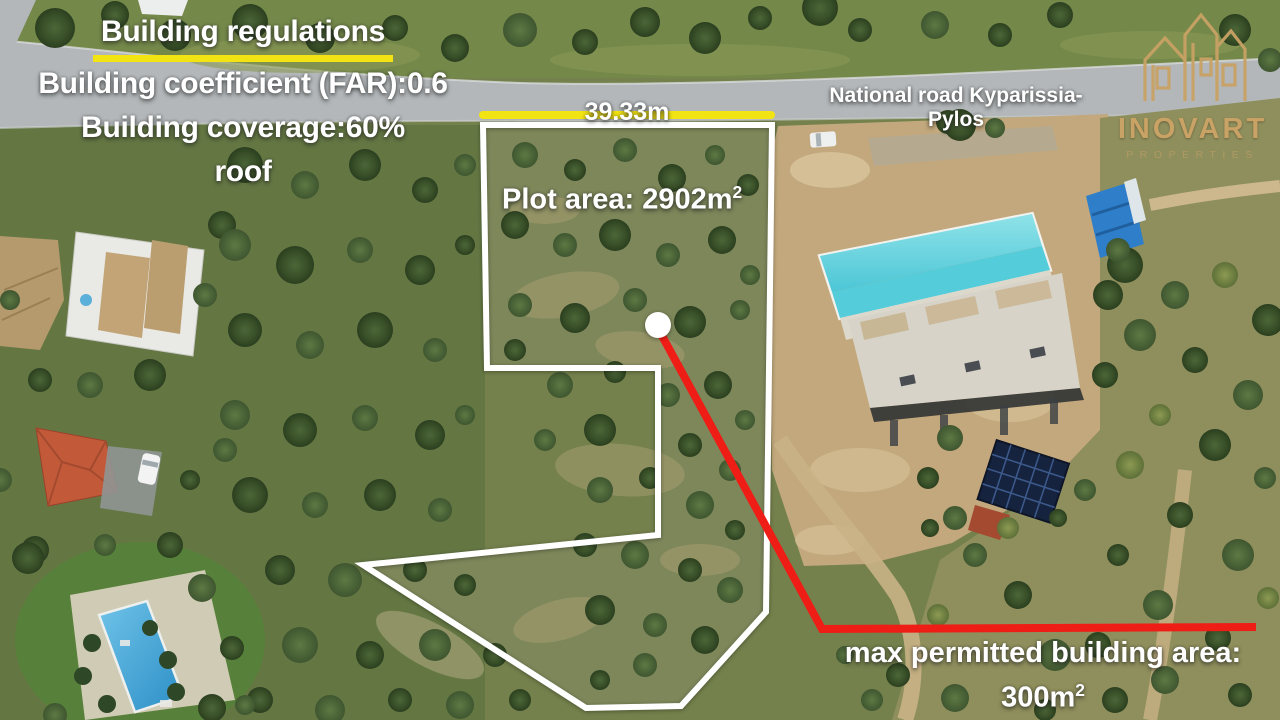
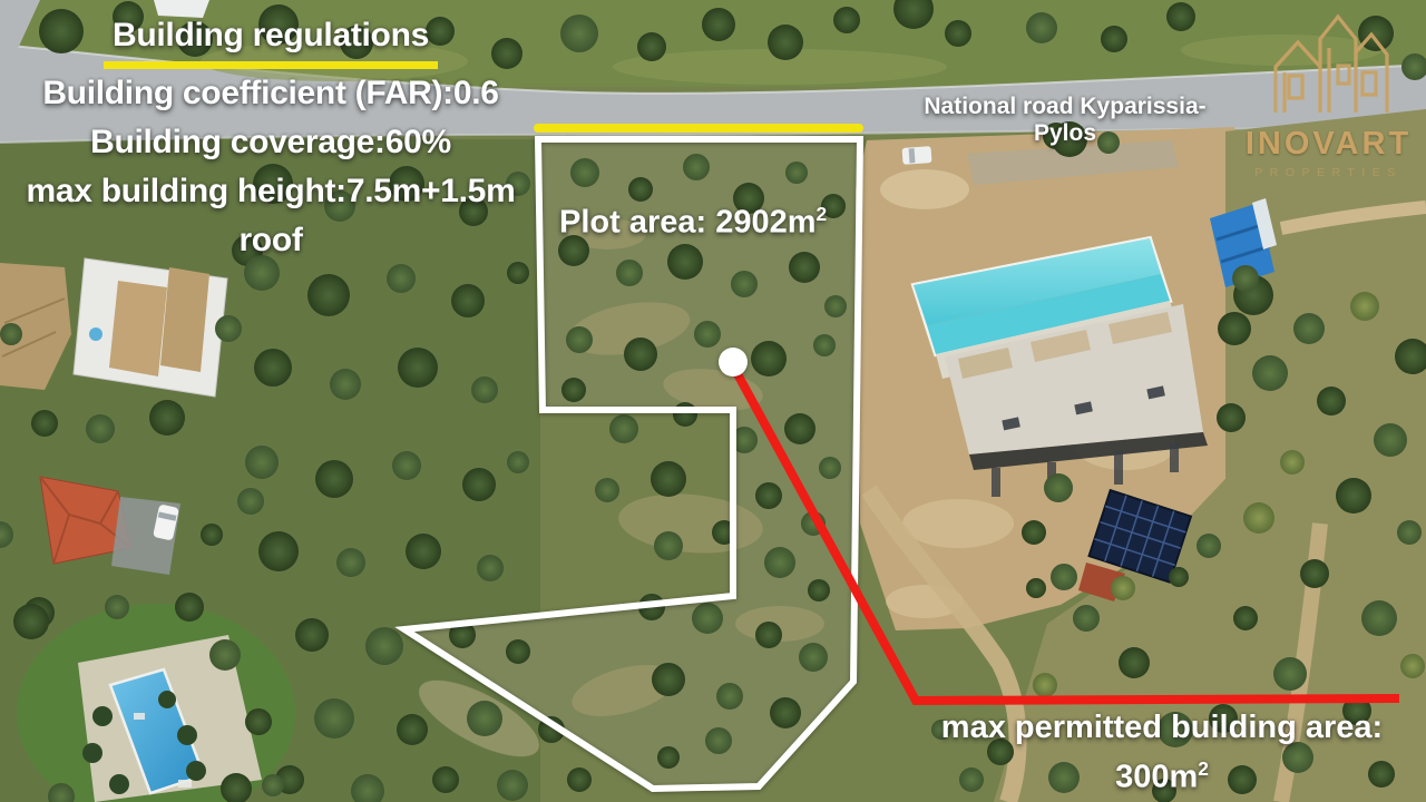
- 39.33m
  Building regulations
  Building coefficient (FAR):0.6
  Building coverage:60%
+ max building height:7.5m+1.5m
  roof
  National road Kyparissia-Pylos
  Plot area: 2902m2
  max permitted building area:
  300m2
  INOVART
  PROPERTIES
